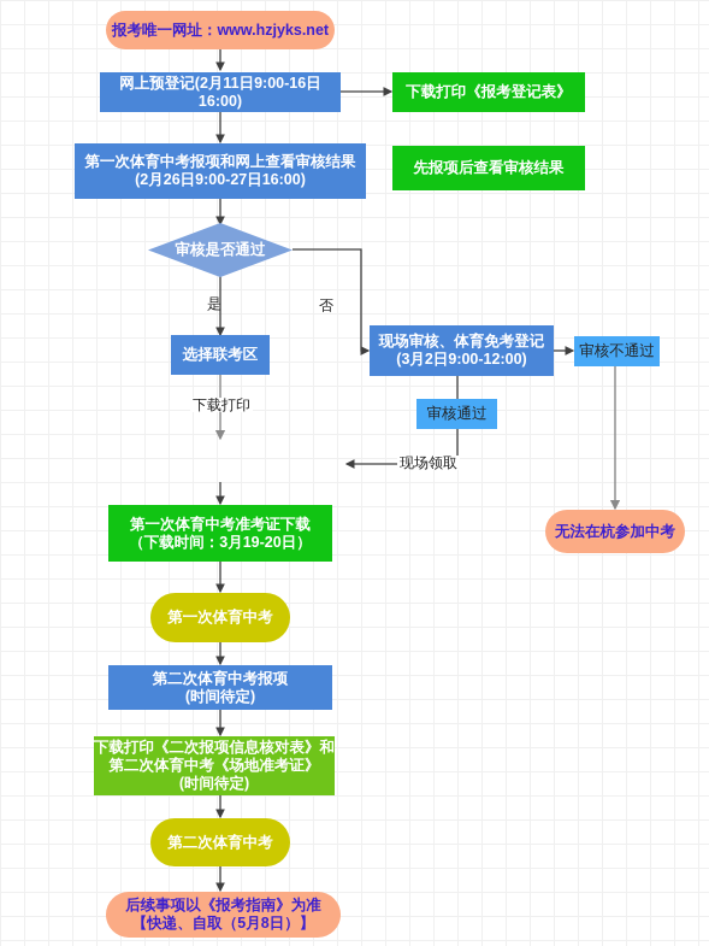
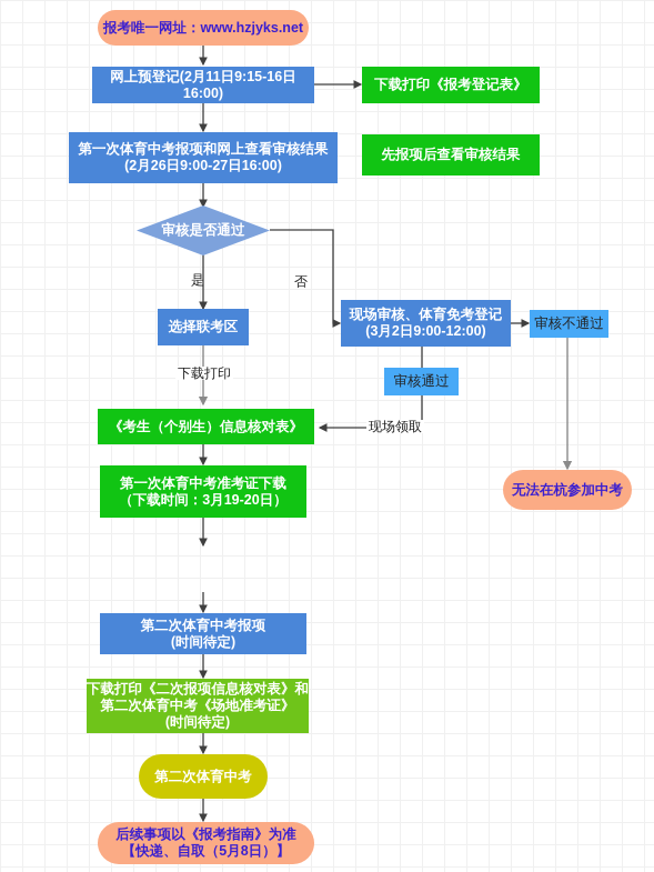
  报考唯一网址：www.hzjyks.net
- 网上预登记(2月11日9:00-16日16:00)
+ 网上预登记(2月11日9:15-16日16:00)
  下载打印《报考登记表》
  第一次体育中考报项和网上查看审核结果
  (2月26日9:00-27日16:00)
  先报项后查看审核结果
  审核是否通过
  选择联考区
  现场审核、体育免考登记
  (3月2日9:00-12:00)
  审核不通过
  审核通过
+ 《考生（个别生）信息核对表》
  第一次体育中考准考证下载
  （下载时间：3月19-20日）
- 第一次体育中考
  无法在杭参加中考
  第二次体育中考报项
  (时间待定)
  下载打印《二次报项信息核对表》和
  第二次体育中考《场地准考证》
  (时间待定)
  第二次体育中考
  后续事项以《报考指南》为准
  【快递、自取（5月8日）】
  是
  下载打印
  现场领取
